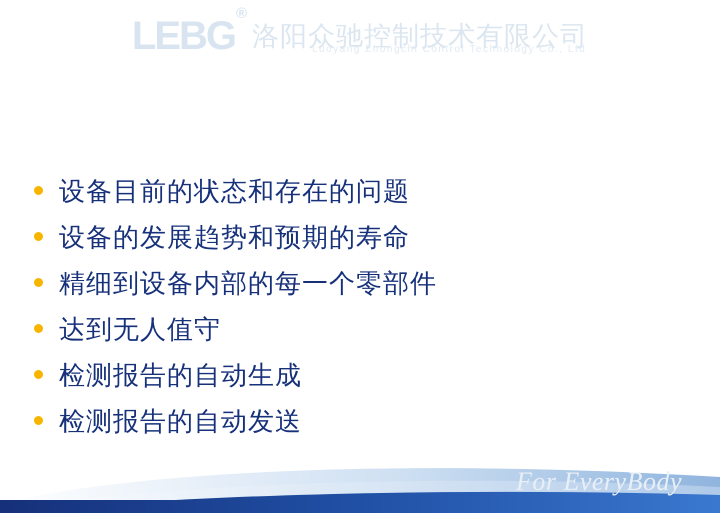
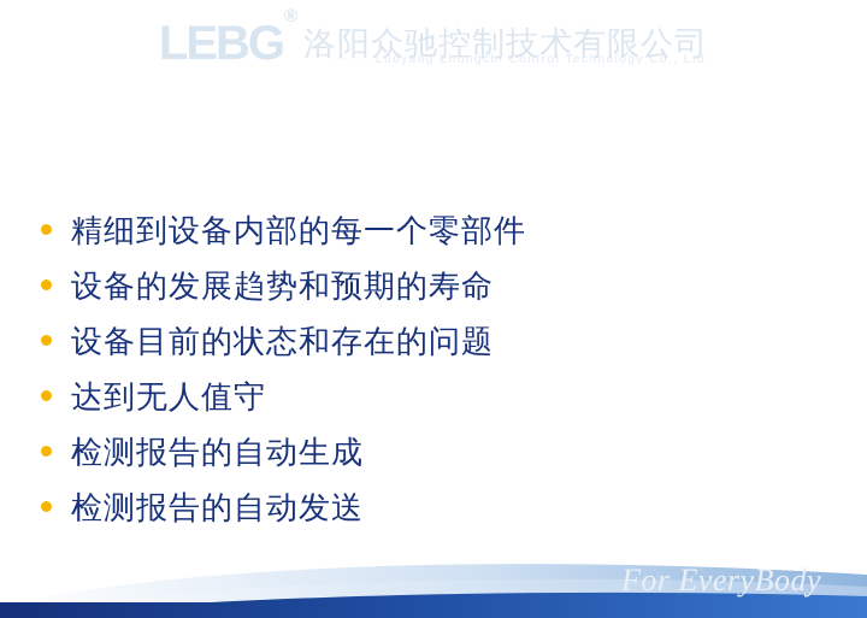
  LEBG®
  洛阳众驰控制技术有限公司
  Luoyang Zhongchi Control Technology Co., Ltd
- 设备目前的状态和存在的问题
+ 精细到设备内部的每一个零部件
  设备的发展趋势和预期的寿命
- 精细到设备内部的每一个零部件
+ 设备目前的状态和存在的问题
  达到无人值守
  检测报告的自动生成
  检测报告的自动发送
  For EveryBody
